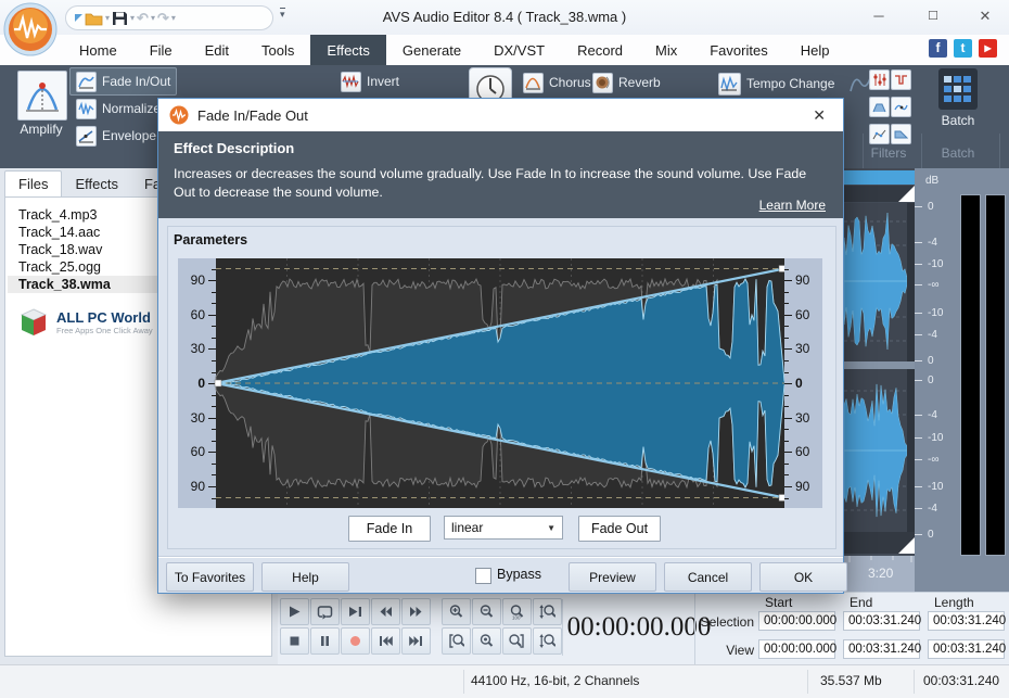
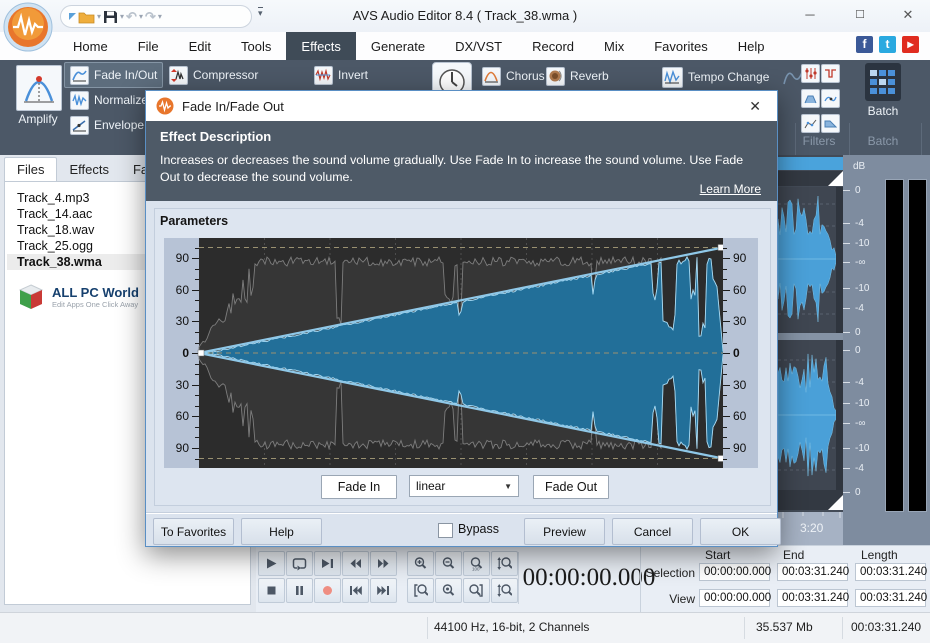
  ▾
  ▾
  ↶
  ▾
  ↷
  ▾
  ▾
  AVS Audio Editor 8.4 ( Track_38.wma )
  ─
  ☐
  ✕
  Home
  File
  Edit
  Tools
  Effects
  Generate
  DX/VST
  Record
  Mix
  Favorites
  Help
  f
  t
  ▸
  Amplify
  Fade In/Out
  Normaliz
  Envelope
+ Compressor
  Invert
  Chorus
  Reverb
  Tempo Change
  Filters
  Batch
  Batch
  Track_4.mp3
  Track_14.aac
  Track_18.wav
  Track_25.ogg
  Track_38.wma
  ALL PC World
- Free Apps One Click Away
+ Edit Apps One Click Away
  3:20
  dB
  0
  -4
  -10
  -∞
  -10
  -4
  0
  0
  -4
  -10
  -∞
  -10
  -4
  0
  00:00:00.000
  Start
  End
  Length
  Selection
  00:00:00.000
  00:03:31.240
  00:03:31.240
  View
  00:00:00.000
  00:03:31.240
  00:03:31.240
  44100 Hz, 16-bit, 2 Channels
  35.537 Mb
  00:03:31.240
  Fade In/Fade Out
  ✕
  Effect Description
  Increases or decreases the sound volume gradually. Use Fade In to increase the sound volume. Use Fade Out to decrease the sound volume.
  Learn More
  Parameters
  90
  60
  30
  0
  30
  60
  90
  90
  60
  30
  0
  30
  60
  90
  Fade In
  linear
  ▼
  Fade Out
  To Favorites
  Help
  Bypass
  Preview
  Cancel
  OK
